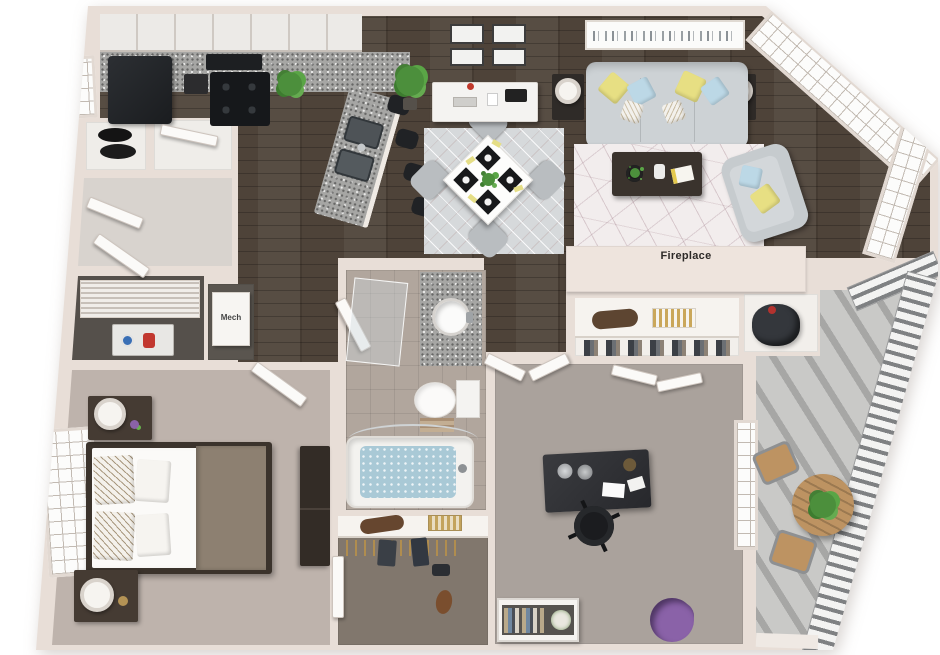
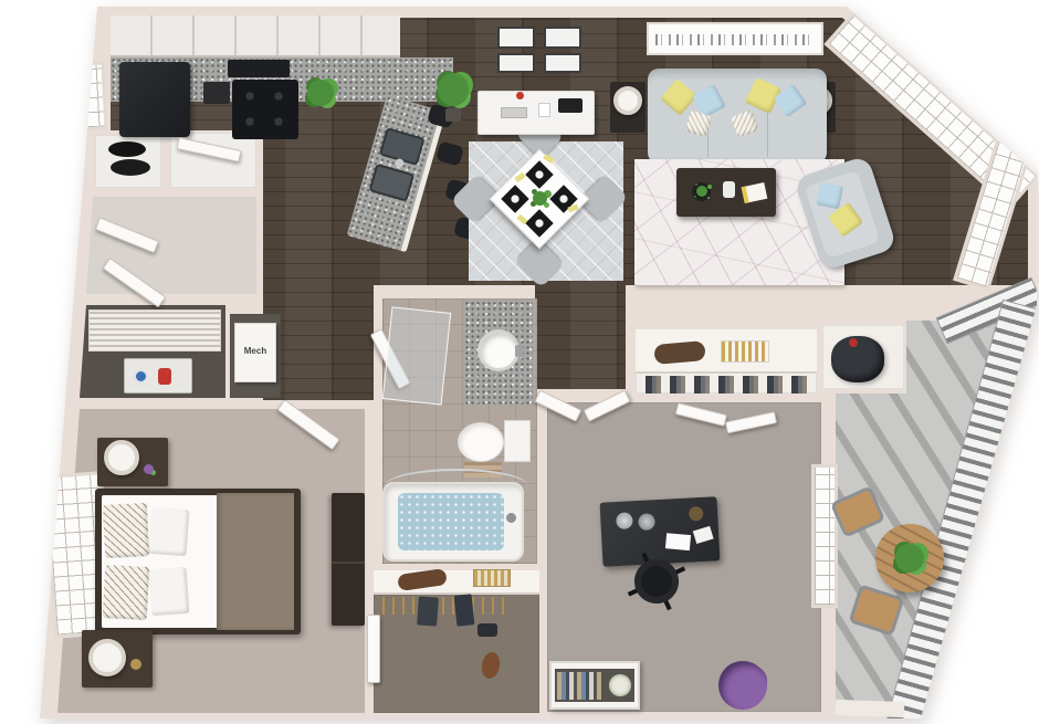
  Mech
- Fireplace
